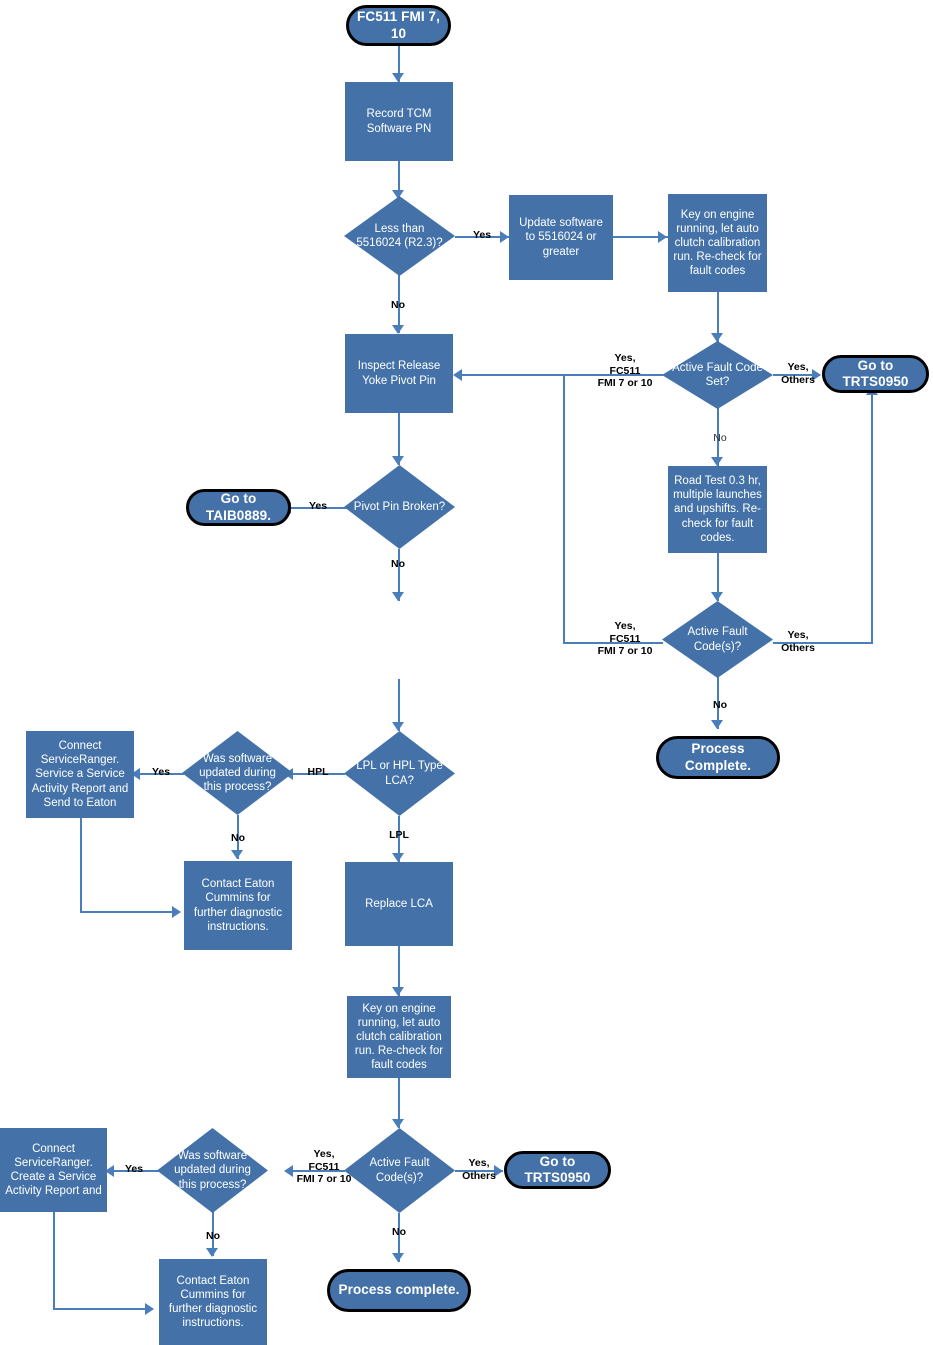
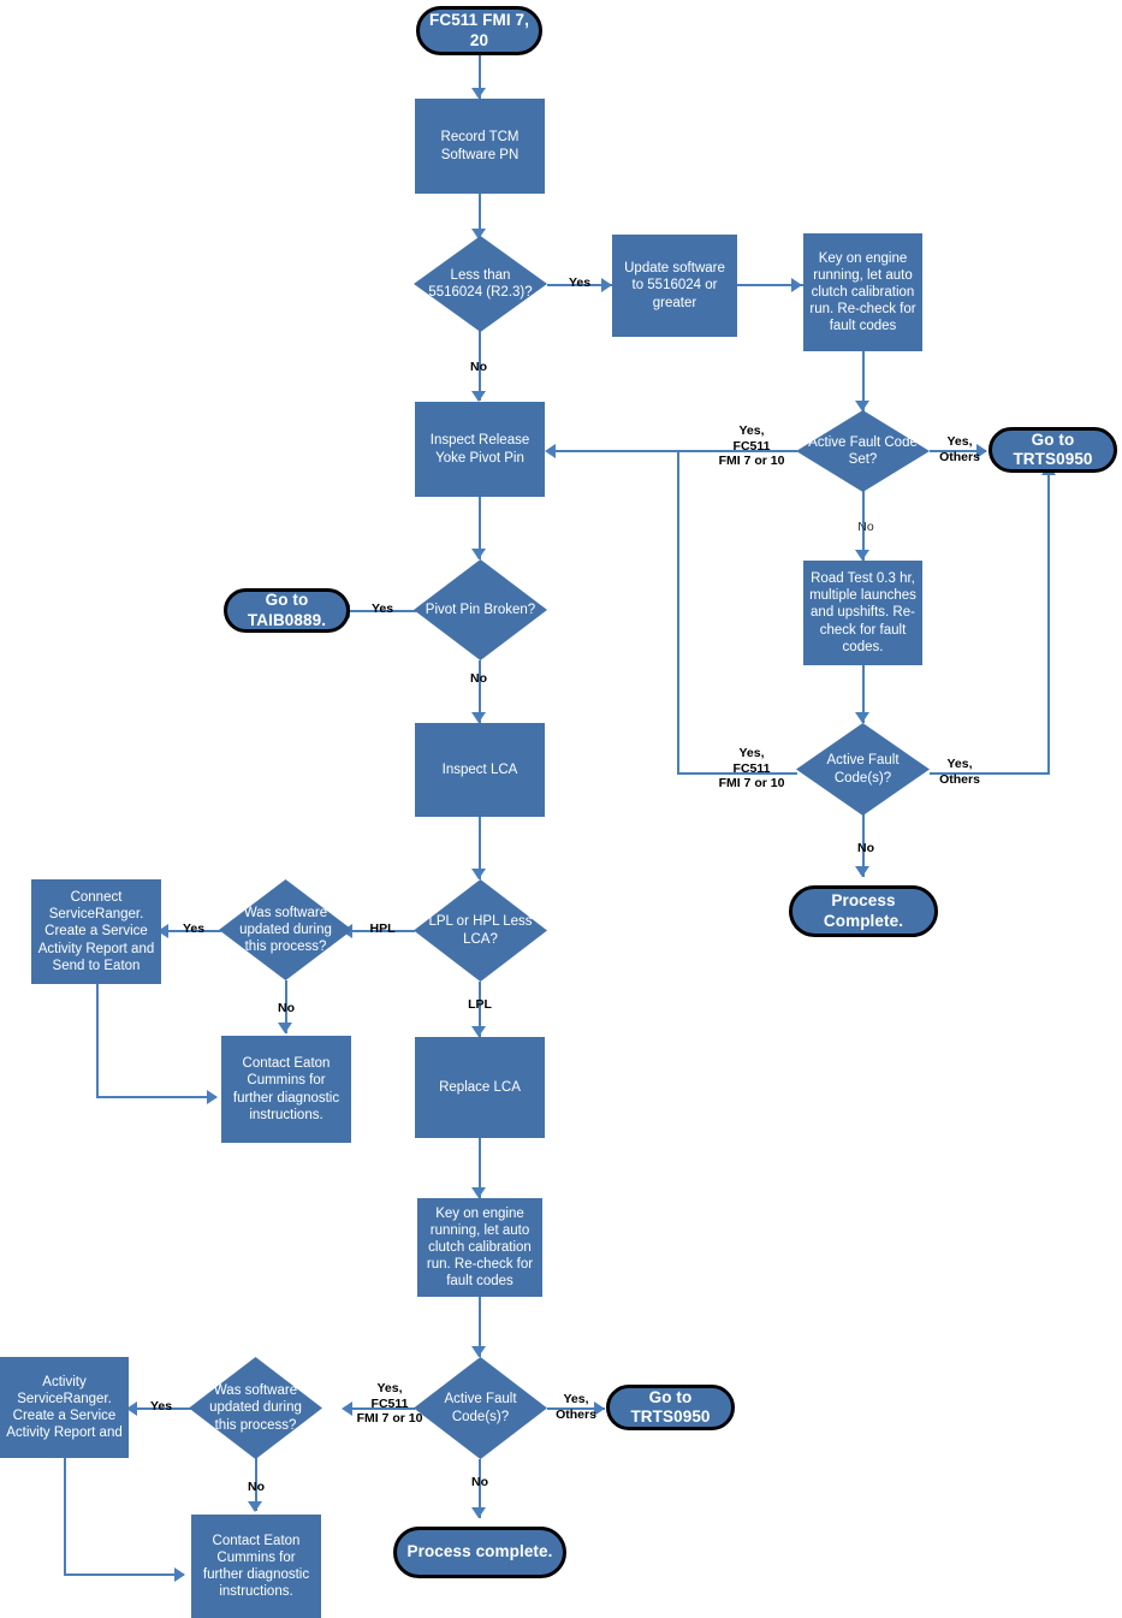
- FC511 FMI 7, 10
+ FC511 FMI 7, 20
  Record TCM Software PN
  Less than 5516024 (R2.3)?
  Update software to 5516024 or greater
  Key on engine running, let auto clutch calibration run. Re-check for fault codes
  Active Fault Code Set?
  Go to TRTS0950
  Road Test 0.3 hr, multiple launches and upshifts. Re-check for fault codes.
  Active Fault Code(s)?
  Process Complete.
  Inspect Release Yoke Pivot Pin
  Pivot Pin Broken?
  Go to TAIB0889.
+ Inspect LCA
- LPL or HPL Type LCA?
+ LPL or HPL Less LCA?
  Was software updated during this process?
- Connect ServiceRanger. Service a Service Activity Report and Send to Eaton
+ Connect ServiceRanger. Create a Service Activity Report and Send to Eaton
  Contact Eaton Cummins for further diagnostic instructions.
  Replace LCA
  Key on engine running, let auto clutch calibration run. Re-check for fault codes
  Active Fault Code(s)?
  Go to TRTS0950
  Was software updated during this process?
- Connect ServiceRanger. Create a Service Activity Report and
+ Activity ServiceRanger. Create a Service Activity Report and
  Contact Eaton Cummins for further diagnostic instructions.
  Process complete.
  Yes
  No
  Yes,
  FC511
  FMI 7 or 10
  Yes,
  Others
  No
  Yes,
  FC511
  FMI 7 or 10
  Yes,
  Others
  No
  Yes
  No
  HPL
  LPL
  Yes
  No
  Yes,
  FC511
  FMI 7 or 10
  Yes,
  Others
  No
  Yes
  No
